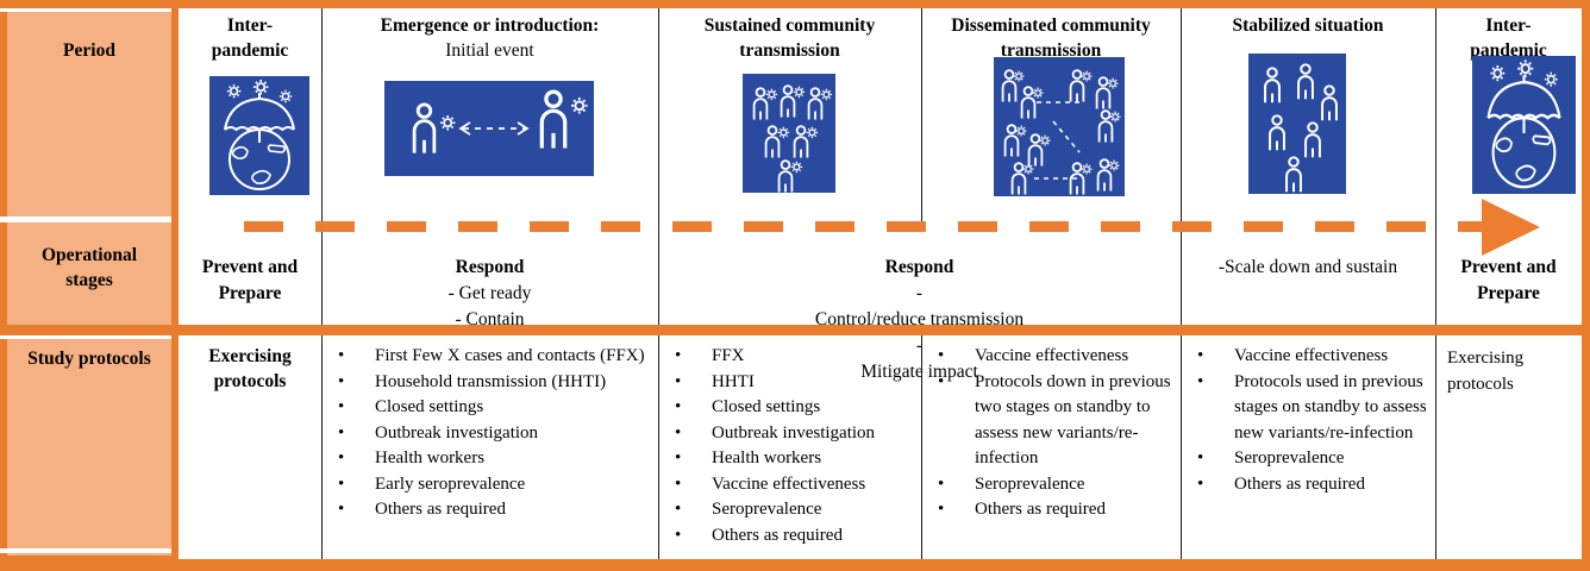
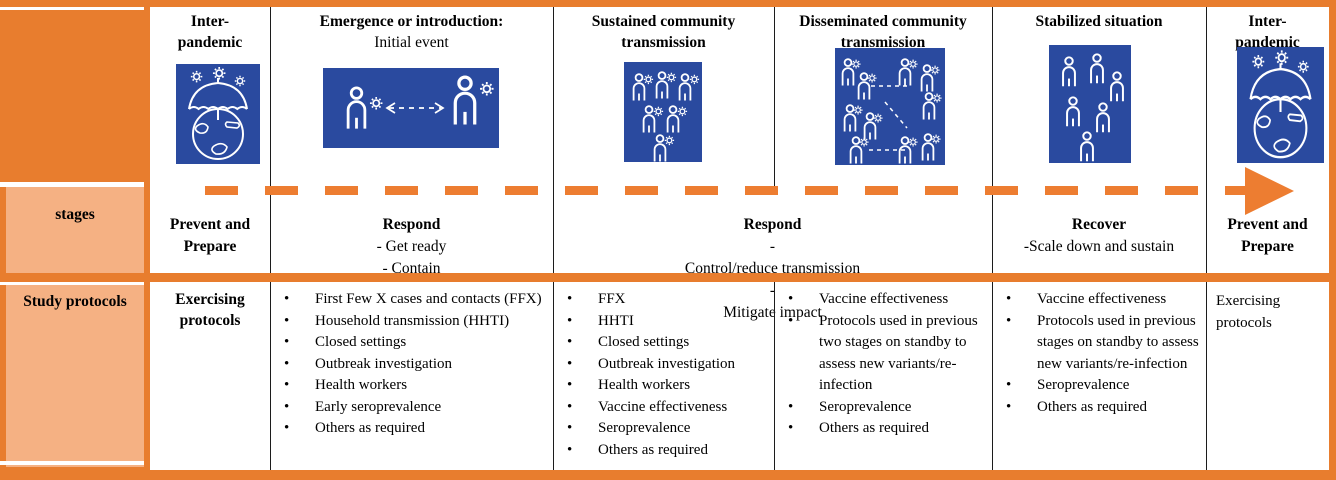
- Period
- Operational
  stages
  Study protocols
  Inter-
  pandemic
  Emergence or introduction:
  Initial event
  Sustained community
  transmission
  Disseminated community
  transmission
  Stabilized situation
  Inter-
  pandemic
  Prevent and
  Prepare
  Respond
  - Get ready
  - Contain
  Respond
  -
  Control/reduce transmission
  -
  Mitigate impact
+ Recover
  -Scale down and sustain
  Prevent and
  Prepare
  Exercising
  protocols
  First Few X cases and contacts (FFX)
  Household transmission (HHTI)
  Closed settings
  Outbreak investigation
  Health workers
  Early seroprevalence
  Others as required
  FFX
  HHTI
  Closed settings
  Outbreak investigation
  Health workers
  Vaccine effectiveness
  Seroprevalence
  Others as required
  Vaccine effectiveness
- Protocols down in previous two stages on standby to assess new variants/re-infection
+ Protocols used in previous two stages on standby to assess new variants/re-infection
  Seroprevalence
  Others as required
  Vaccine effectiveness
  Protocols used in previous stages on standby to assess new variants/re-infection
  Seroprevalence
  Others as required
  Exercising protocols
